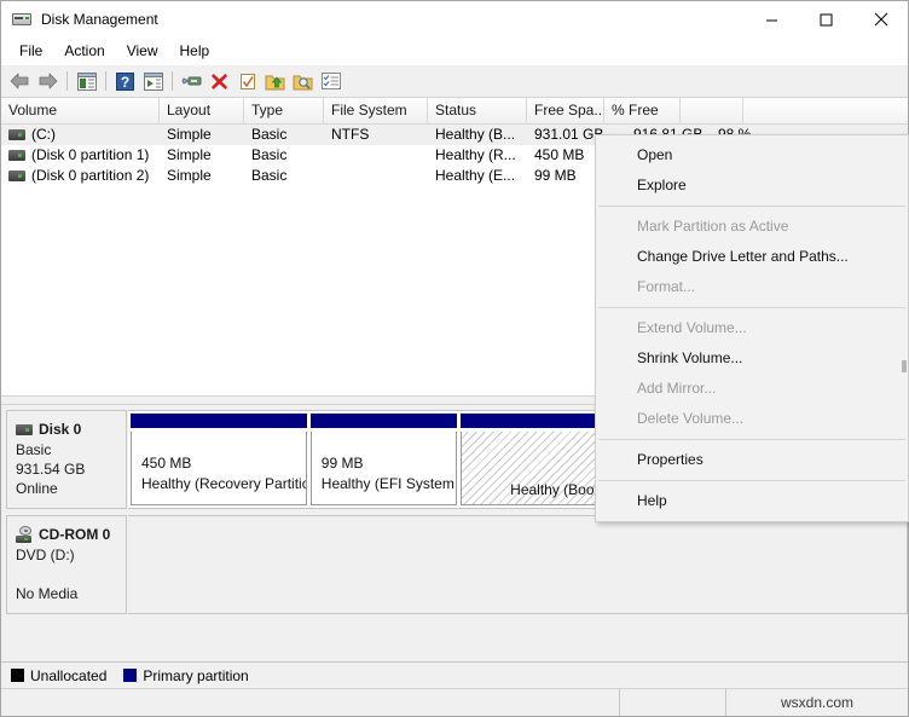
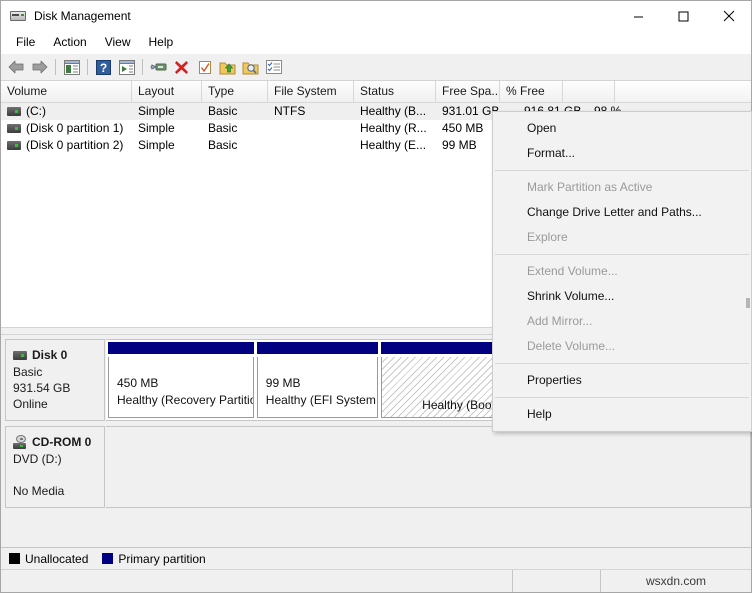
  Disk Management
  File
  Action
  View
  Help
  ?
  Volume
  Layout
  Type
  File System
  Status
  Free Spa..
  % Free
  (C:)
  Simple
  Basic
  NTFS
  Healthy (B...
  931.01 G
  (Disk 0 partition 1)
  Simple
  Basic
  Healthy (R...
  450 MB
  (Disk 0 partition 2)
  Simple
  Basic
  Healthy (E...
  99 MB
  Disk 0
  Basic
  931.54 GB
  Online
  450 MB
  Healthy (Recovery Partiti
  99 MB
  CD-ROM 0
  DVD (D:)
  No Media
  Unallocated
  Primary partition
  wsxdn.com
  Open
- Explore
+ Format...
  Mark Partition as Active
  Change Drive Letter and Paths...
- Format...
+ Explore
  Extend Volume...
  Shrink Volume...
  Add Mirror...
  Delete Volume...
  Properties
  Help
